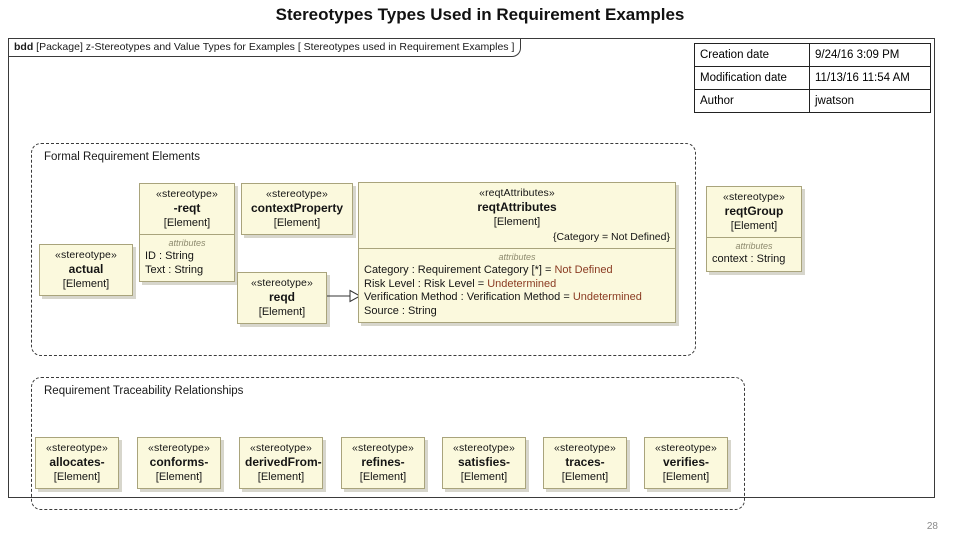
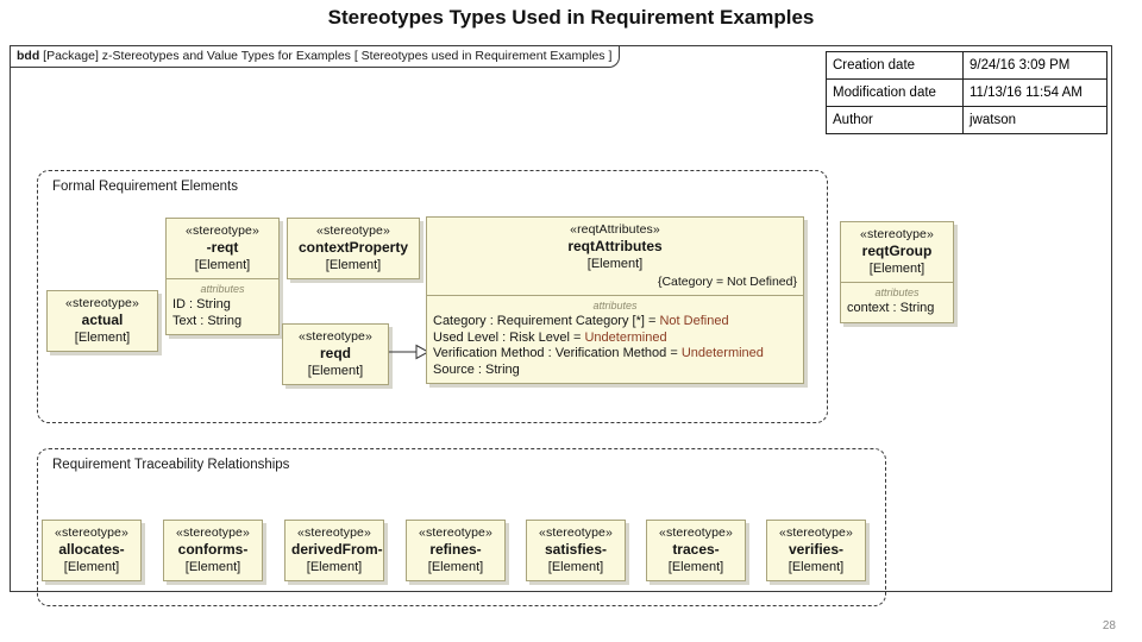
  Stereotypes Types Used in Requirement Examples
  bdd [Package] z-Stereotypes and Value Types for Examples [ Stereotypes used in Requirement Examples ]
  Formal Requirement Elements
  Requirement Traceability Relationships
  «stereotype»
  actual
  [Element]
  «stereotype»
  -reqt
  [Element]
  attributes
  ID : String
  Text : String
  «stereotype»
  contextProperty
  [Element]
  «stereotype»
  reqd
  [Element]
  «reqtAttributes»
  reqtAttributes
  [Element]
  {Category = Not Defined}
  attributes
  Category : Requirement Category [*] = Not Defined
- Risk Level : Risk Level = Undetermined
+ Used Level : Risk Level = Undetermined
  Verification Method : Verification Method = Undetermined
  Source : String
  «stereotype»
  reqtGroup
  [Element]
  attributes
  context : String
  «stereotype»
  allocates-
  [Element]
  «stereotype»
  conforms-
  [Element]
  «stereotype»
  derivedFrom-
  [Element]
  «stereotype»
  refines-
  [Element]
  «stereotype»
  satisfies-
  [Element]
  «stereotype»
  traces-
  [Element]
  «stereotype»
  verifies-
  [Element]
  Creation date	9/24/16 3:09 PM
  Modification date	11/13/16 11:54 AM
  Author	jwatson
  28
